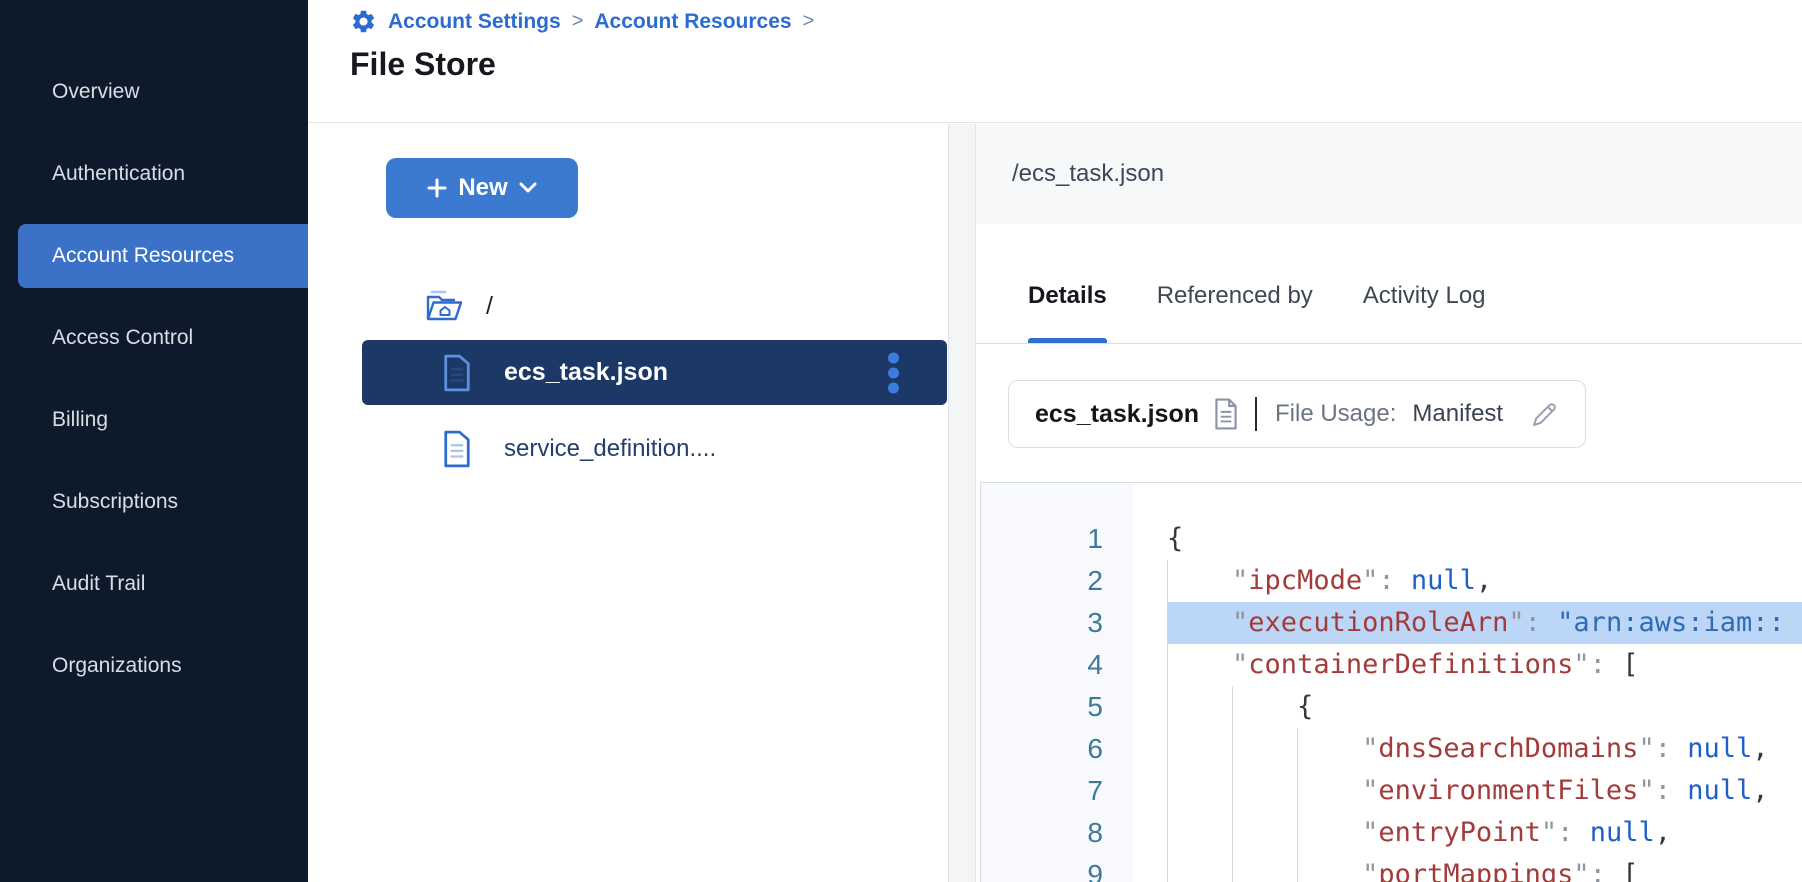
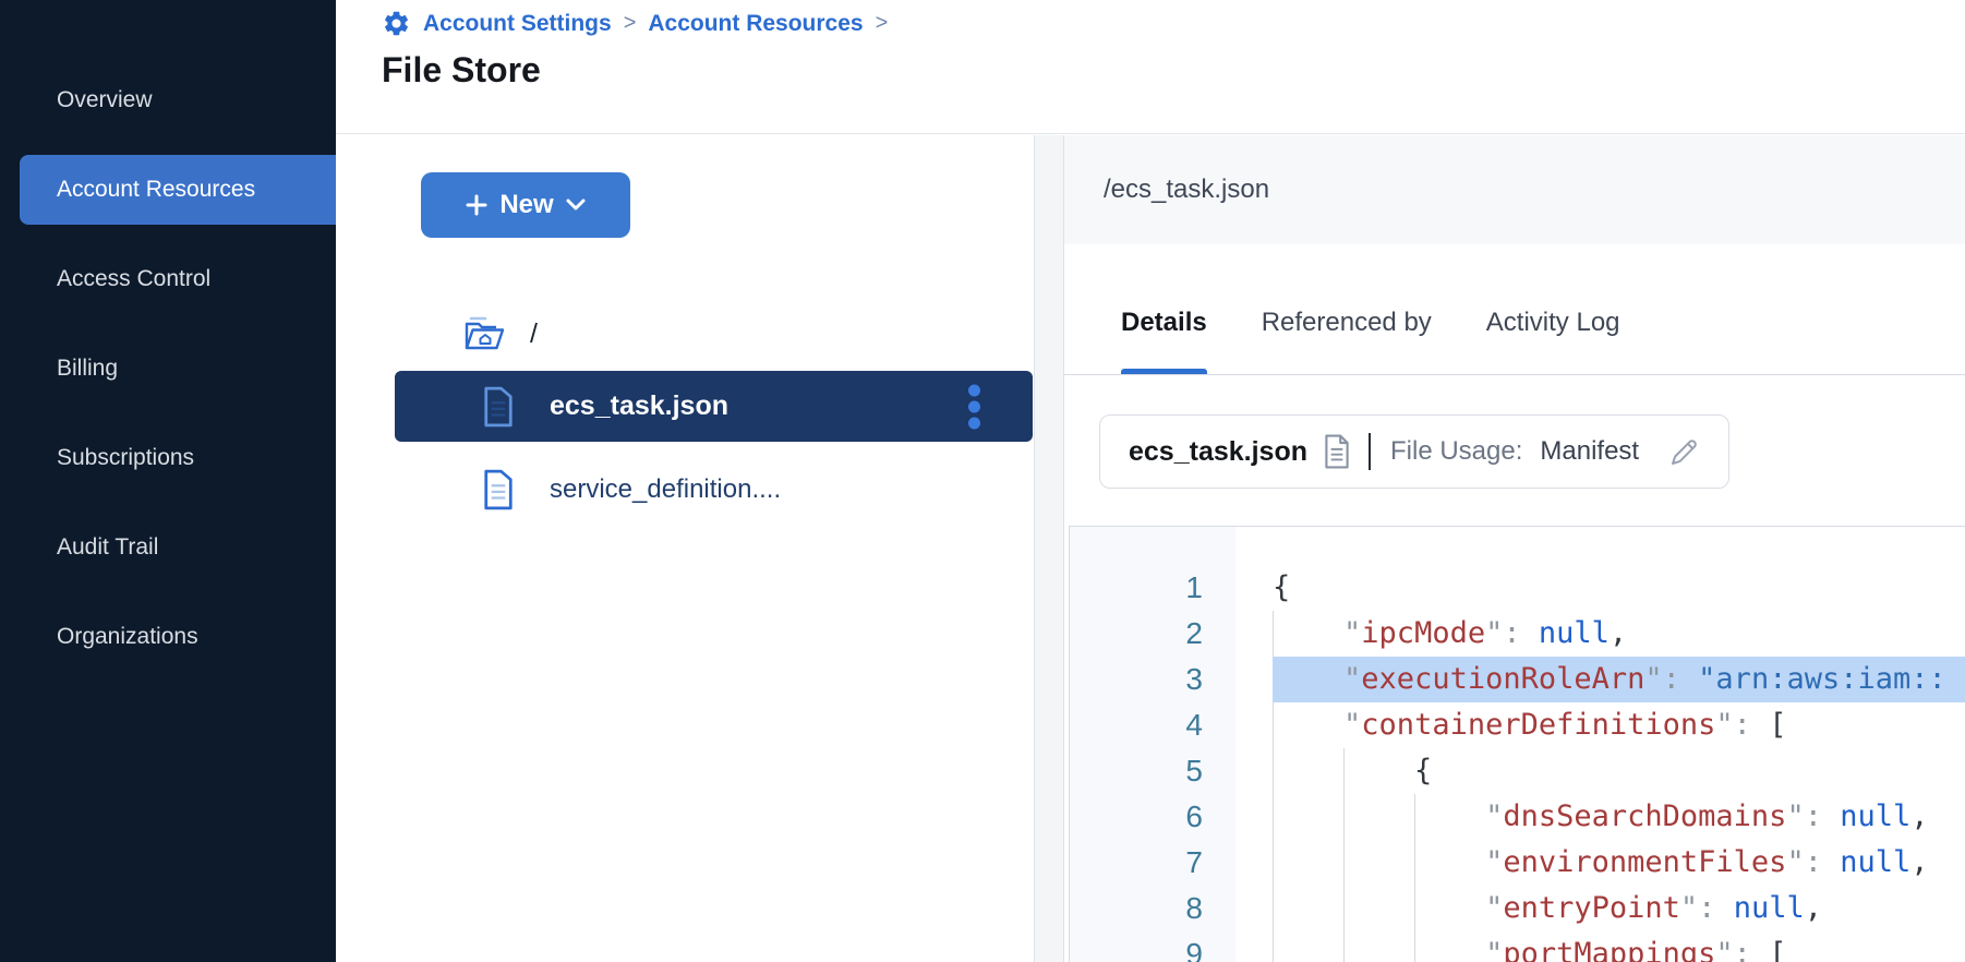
  Overview
- Authentication
  Account Resources
  Access Control
  Billing
  Subscriptions
  Audit Trail
  Organizations
  Account Settings
  >
  Account Resources
  >
  File Store
  New
  /
  ecs_task.json
  service_definition....
  /ecs_task.json
  Details
  Referenced by
  Activity Log
  ecs_task.json
  File Usage:
  Manifest
  1
  {
  2
  "ipcMode": null,
  3
  "executionRoleArn": "arn:aws:iam::
  4
  "containerDefinitions": [
  5
  {
  6
  "dnsSearchDomains": null,
  7
  "environmentFiles": null,
  8
  "entryPoint": null,
  9
  "portMappings": [
